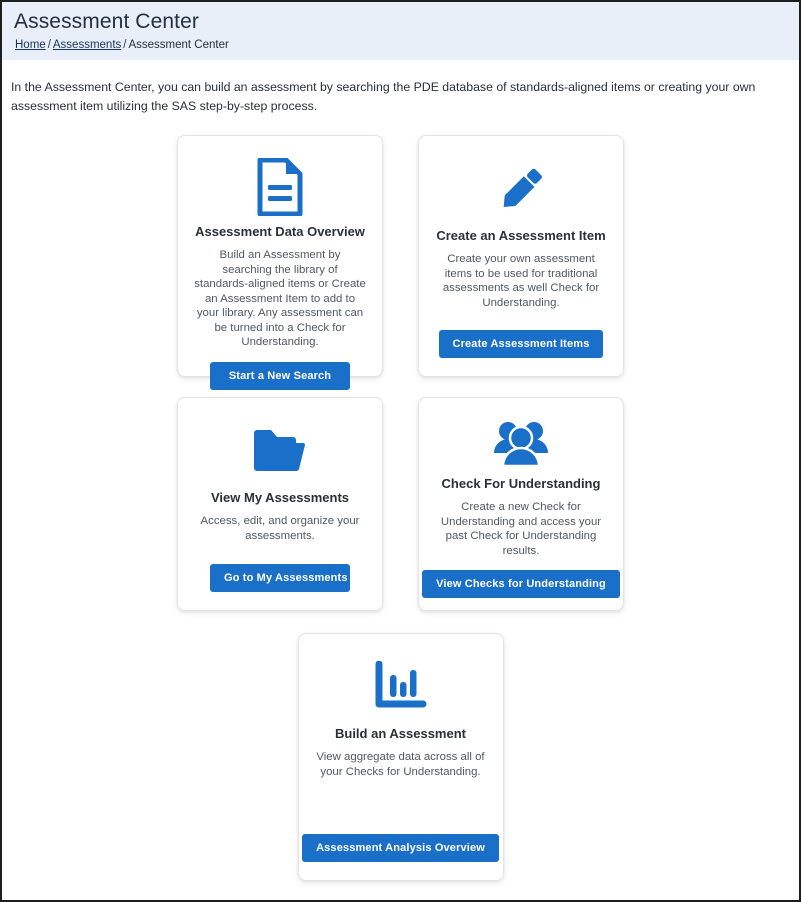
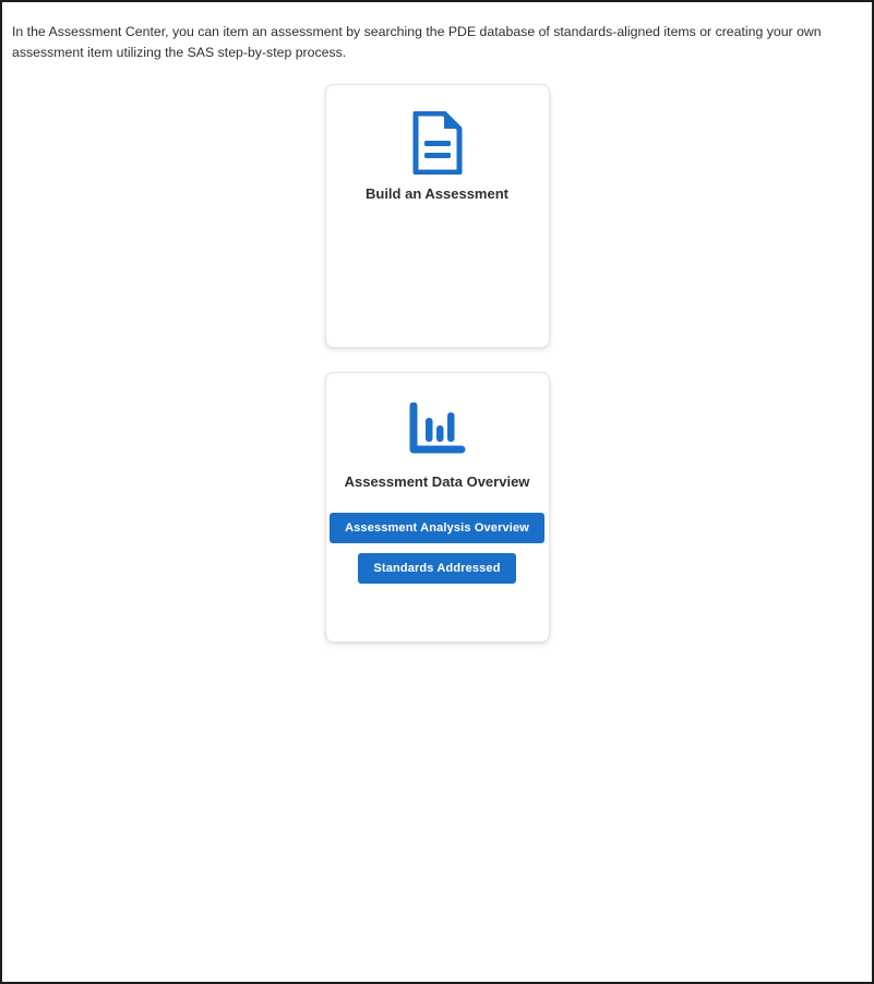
- Assessment Center
- Home / Assessments / Assessment Center
- In the Assessment Center, you can build an assessment by searching the PDE database of standards-aligned items or creating your own assessment item utilizing the SAS step-by-step process.
+ In the Assessment Center, you can item an assessment by searching the PDE database of standards-aligned items or creating your own assessment item utilizing the SAS step-by-step process.
- Assessment Data Overview
+ Build an Assessment
- Build an Assessment by searching the library of standards-aligned items or Create an Assessment Item to add to your library. Any assessment can be turned into a Check for Understanding.
- Start a New Search
- Create an Assessment Item
- Create your own assessment items to be used for traditional assessments as well Check for Understanding.
- Create Assessment Items
- View My Assessments
- Access, edit, and organize your assessments.
- Go to My Assessments
- Check For Understanding
- Create a new Check for Understanding and access your past Check for Understanding results.
- View Checks for Understanding
- Build an Assessment
+ Assessment Data Overview
- View aggregate data across all of your Checks for Understanding.
  Assessment Analysis Overview
+ Standards Addressed
